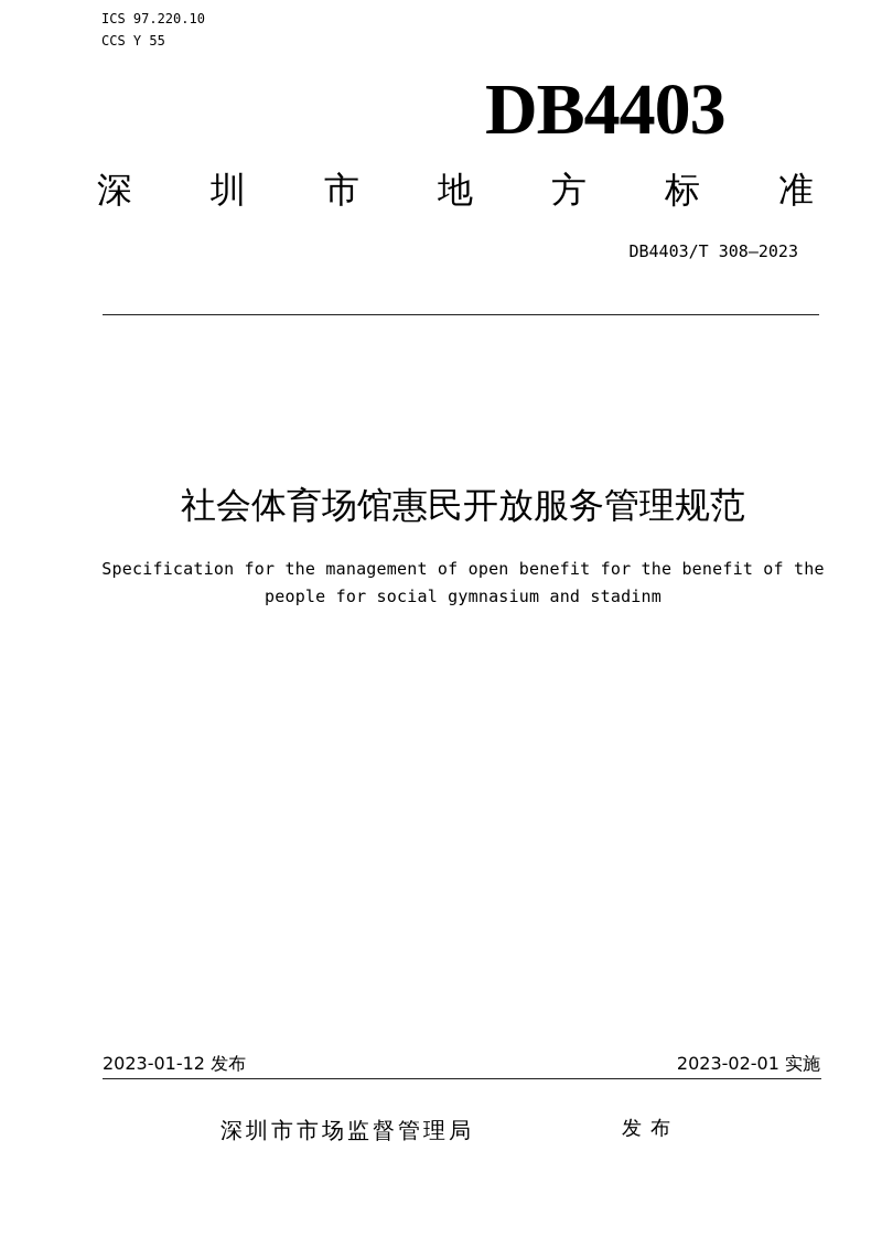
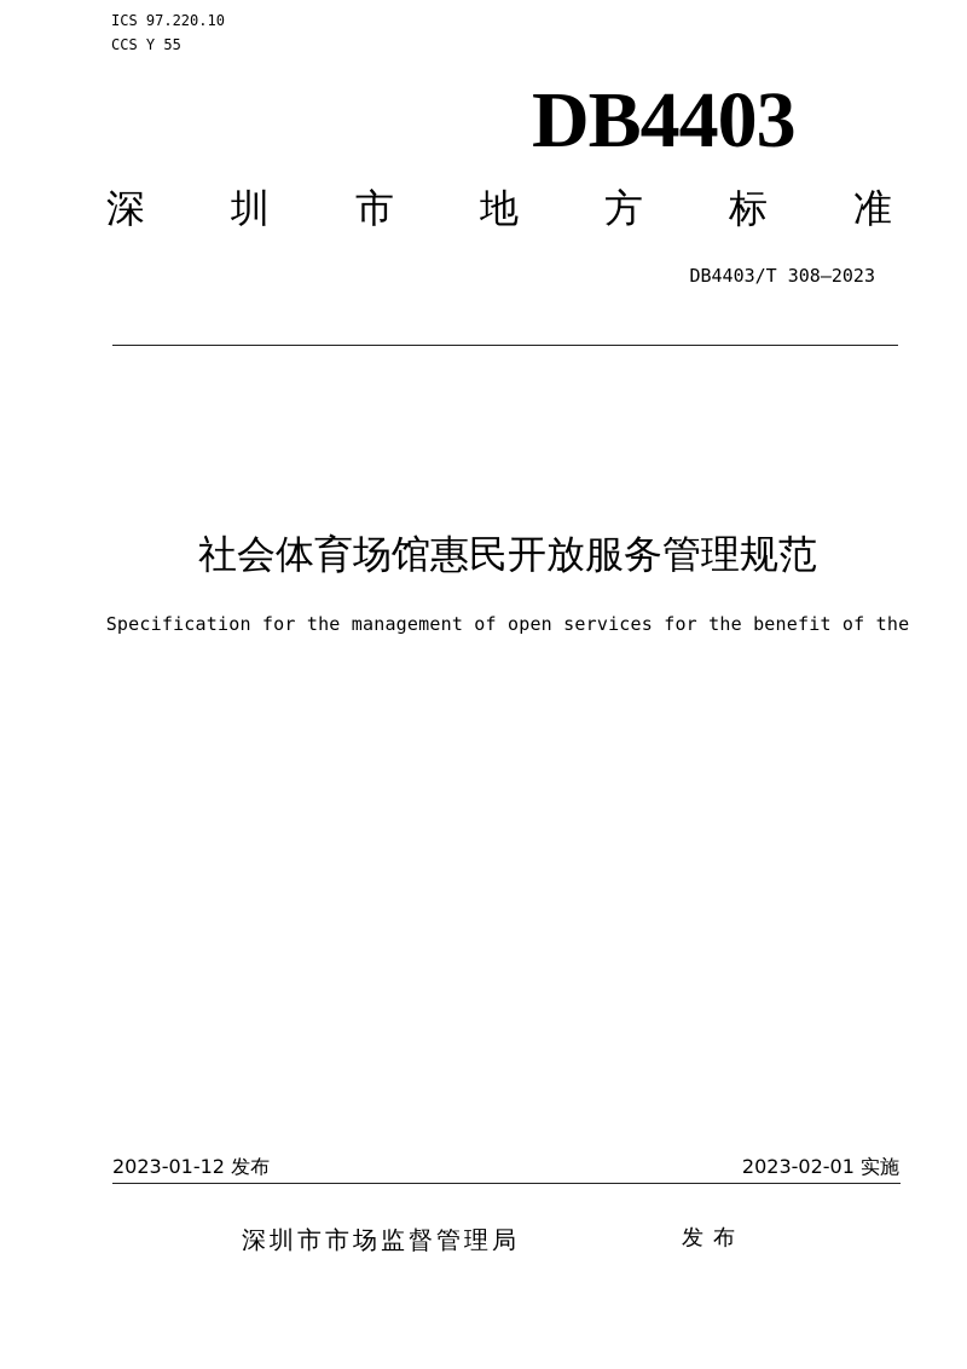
  ICS 97.220.10
  CCS Y 55
  DB4403
  深
  圳
  市
  地
  方
  标
  准
  DB4403/T 308—2023
  社会体育场馆惠民开放服务管理规范
- Specification for the management of open benefit for the benefit of the
+ Specification for the management of open services for the benefit of the
- people for social gymnasium and stadinm
  2023-01-12 发布
  2023-02-01 实施
  深圳市市场监督管理局
  发布
